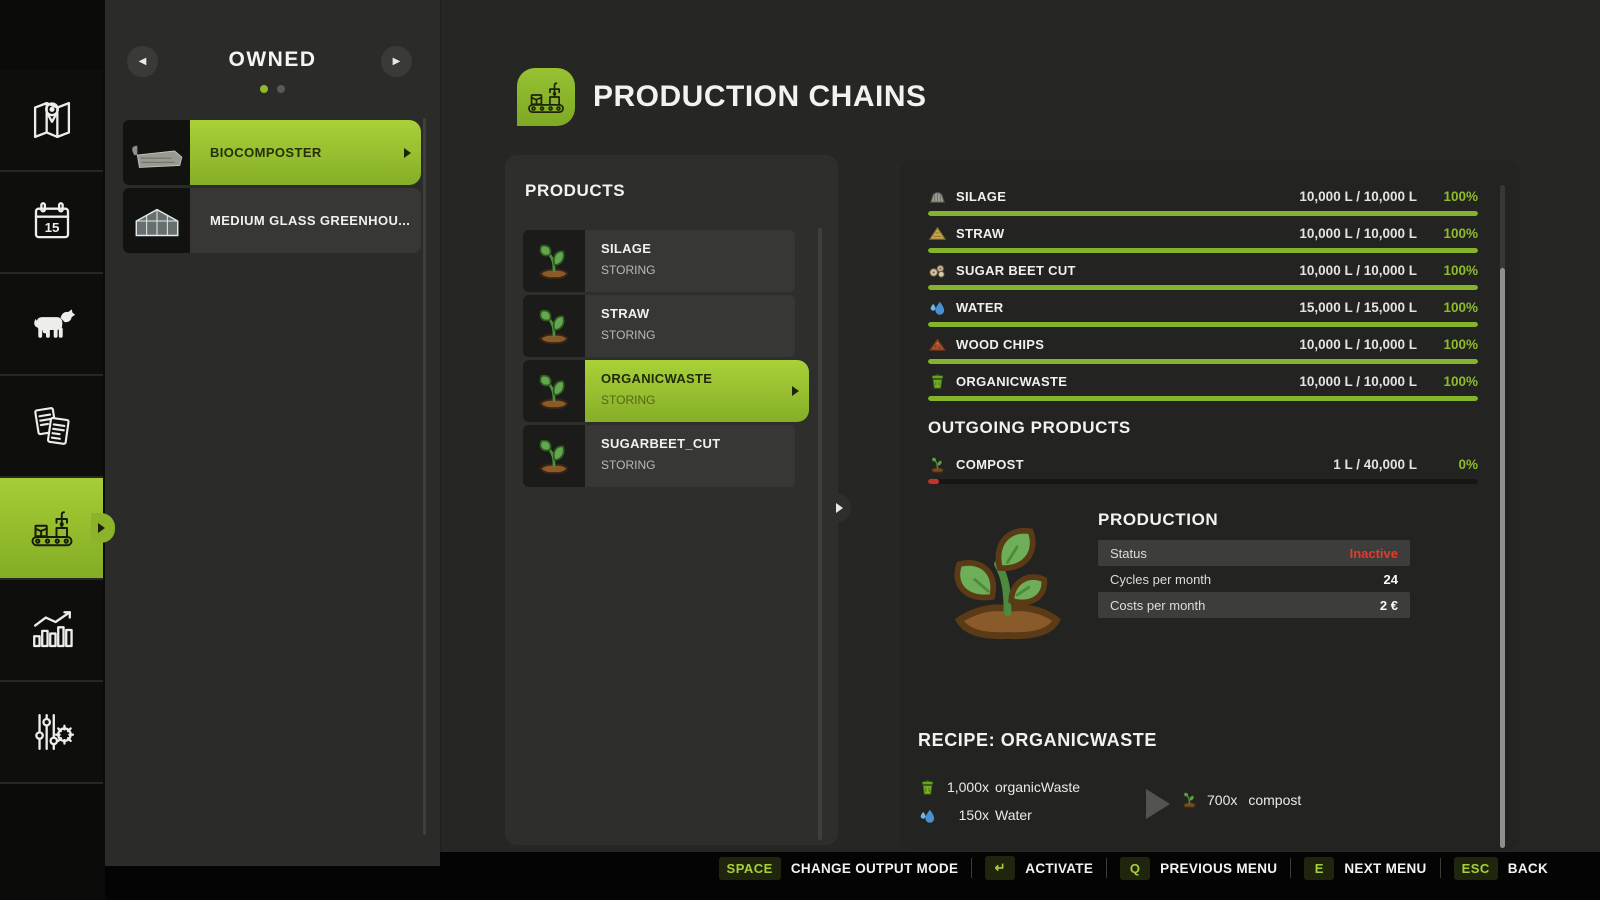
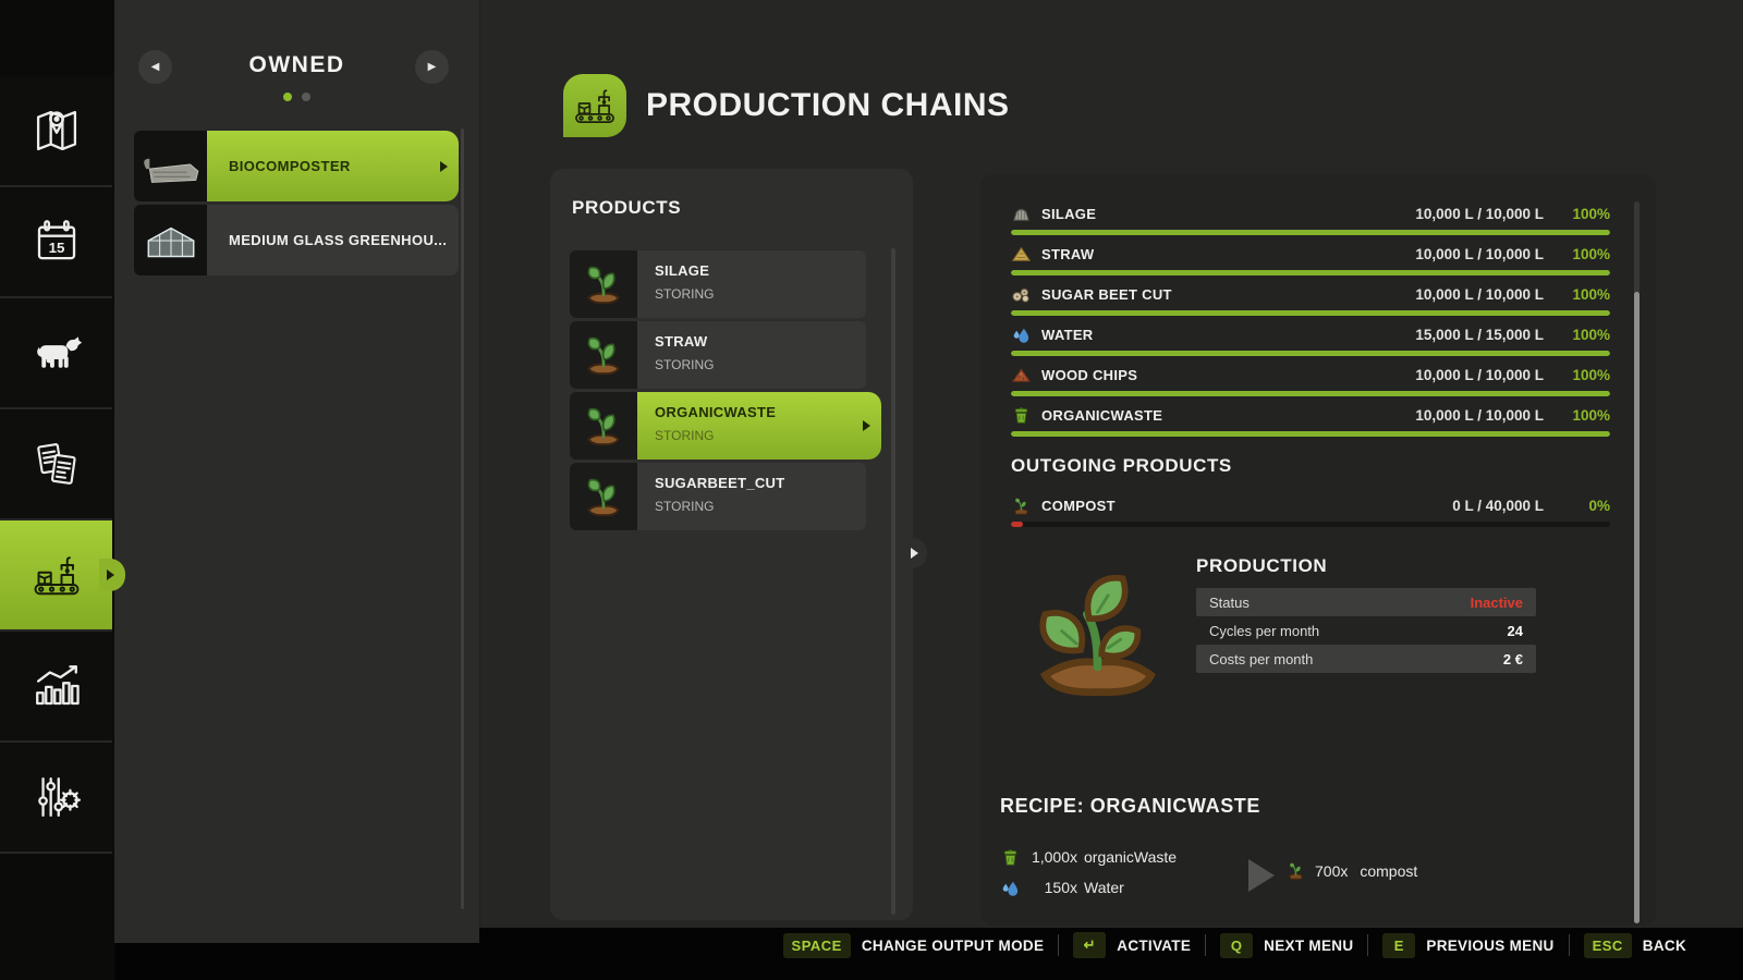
  PRODUCTION CHAINS
  PRODUCTS
  SILAGE
  STORING
  STRAW
  STORING
  ORGANICWASTE
  STORING
  SUGARBEET_CUT
  STORING
  SILAGE
  10,000 L / 10,000 L
  100%
  STRAW
  10,000 L / 10,000 L
  100%
  SUGAR BEET CUT
  10,000 L / 10,000 L
  100%
  WATER
  15,000 L / 15,000 L
  100%
  WOOD CHIPS
  10,000 L / 10,000 L
  100%
  ORGANICWASTE
  10,000 L / 10,000 L
  100%
  OUTGOING PRODUCTS
  COMPOST
- 1 L / 40,000 L
+ 0 L / 40,000 L
  0%
  PRODUCTION
  Status
  Inactive
  Cycles per month
  24
  Costs per month
  2 €
  RECIPE: ORGANICWASTE
  1,000x
  organicWaste
  150x
  Water
  700x
  compost
  SPACE
  CHANGE OUTPUT MODE
  ↵
  ACTIVATE
  Q
- PREVIOUS MENU
+ NEXT MENU
  E
- NEXT MENU
+ PREVIOUS MENU
  ESC
  BACK
  ◀
  OWNED
  ▶
  BIOCOMPOSTER
  MEDIUM GLASS GREENHOU...
